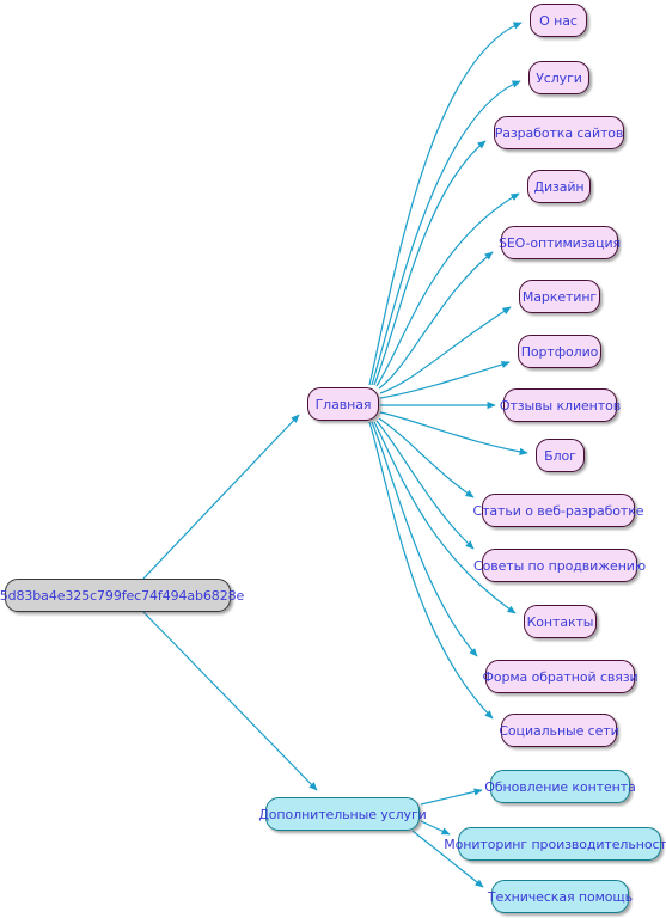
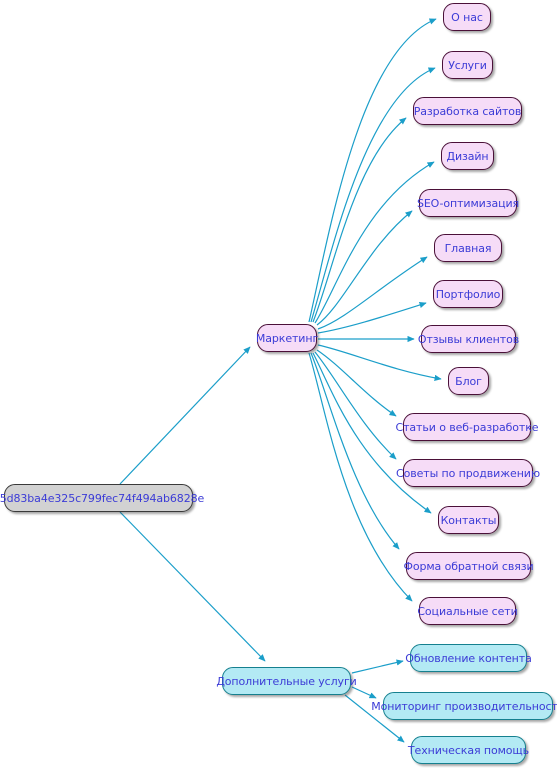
  5d83ba4e325c799fec74f494ab6828e
- Главная
+ Маркетинг
  Дополнительные услуги
  О нас
  Услуги
  Разработка сайтов
  Дизайн
  SEO-оптимизация
- Маркетинг
+ Главная
  Портфолио
  Отзывы клиентов
  Блог
  Статьи о веб-разработке
  Советы по продвижению
  Контакты
  Форма обратной связи
  Социальные сети
  Обновление контента
  Мониторинг производительност
  Техническая помощь
